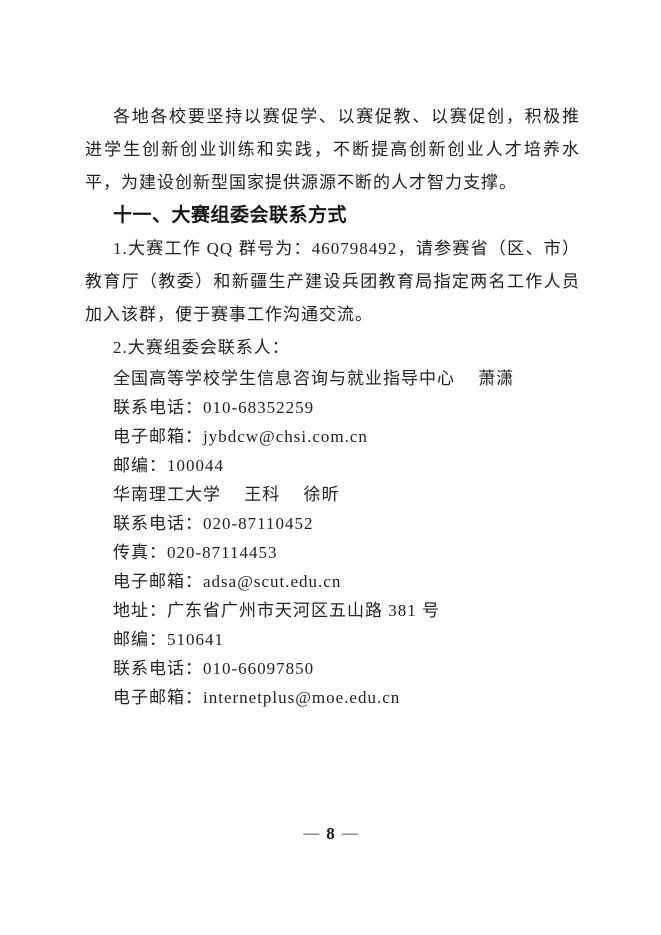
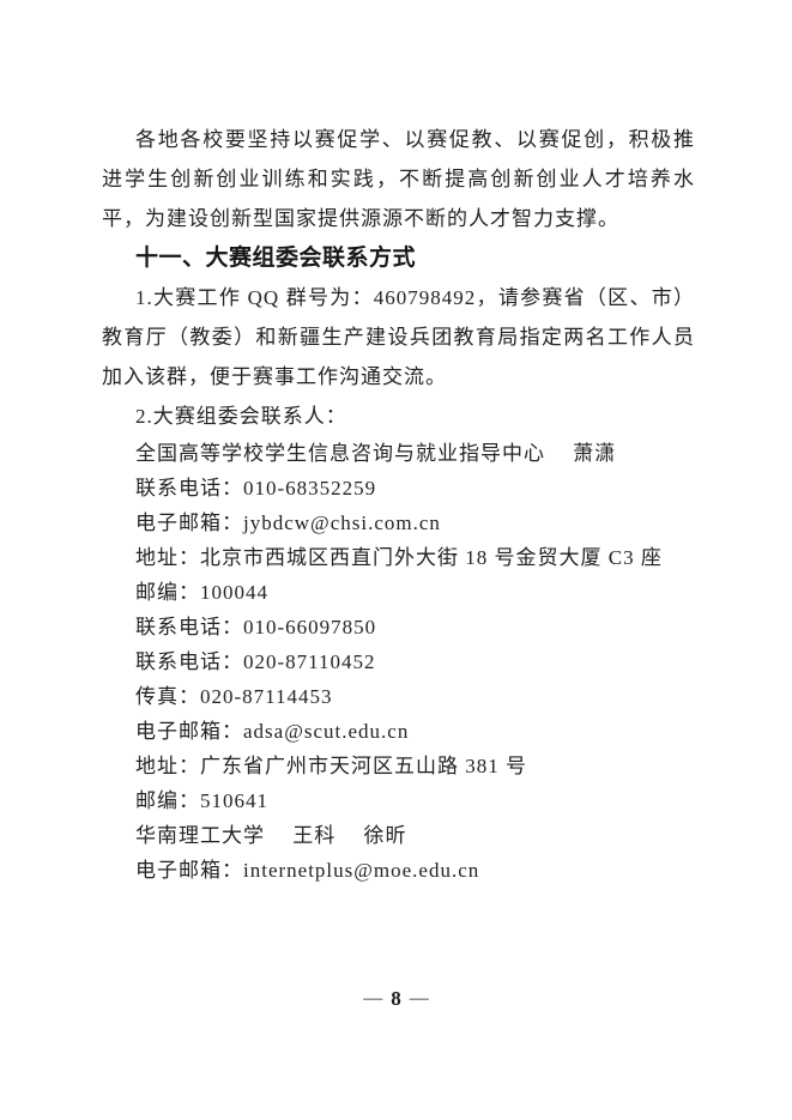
  各地各校要坚持以赛促学、以赛促教、以赛促创，积极推进学生创新创业训练和实践，不断提高创新创业人才培养水平，为建设创新型国家提供源源不断的人才智力支撑。
  十一、大赛组委会联系方式
  1.大赛工作 QQ 群号为：460798492，请参赛省（区、市）教育厅（教委）和新疆生产建设兵团教育局指定两名工作人员加入该群，便于赛事工作沟通交流。
  2.大赛组委会联系人：
  全国高等学校学生信息咨询与就业指导中心 萧潇
  联系电话：010-68352259
  电子邮箱：jybdcw@chsi.com.cn
+ 地址：北京市西城区西直门外大街 18 号金贸大厦 C3 座
  邮编：100044
- 华南理工大学 王科 徐昕
+ 联系电话：010-66097850
  联系电话：020-87110452
  传真：020-87114453
  电子邮箱：adsa@scut.edu.cn
  地址：广东省广州市天河区五山路 381 号
  邮编：510641
- 联系电话：010-66097850
+ 华南理工大学 王科 徐昕
  电子邮箱：internetplus@moe.edu.cn
  — 8 —
